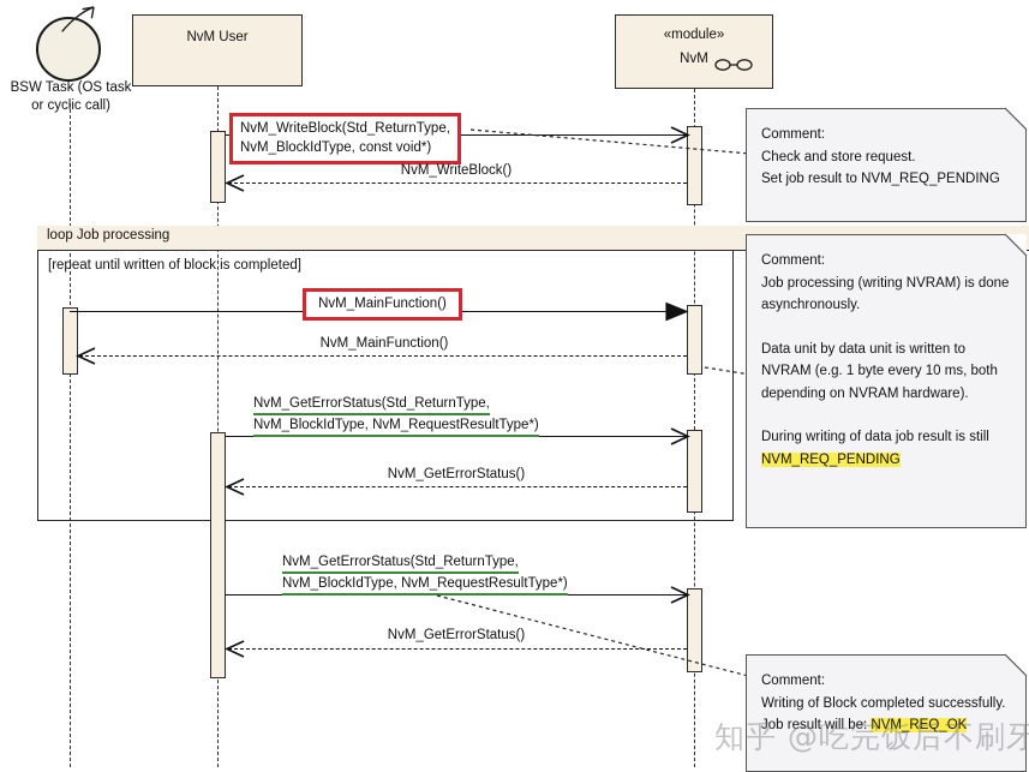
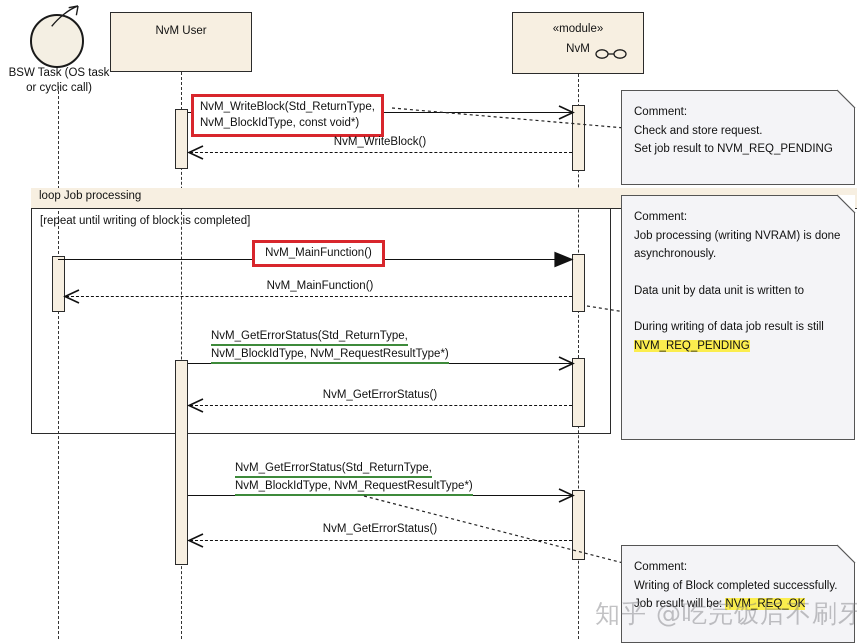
  BSW Task (OS task
  or cyclic call)
  NvM User
  «module»
  NvM
  loop Job processing
- [repeat until written of block is completed]
+ [repeat until writing of block is completed]
  NvM_WriteBlock(Std_ReturnType,
  NvM_BlockIdType, const void*)
  NvM_WriteBlock()
  NvM_MainFunction()
  NvM_MainFunction()
  NvM_GetErrorStatus(Std_ReturnType,
  NvM_BlockIdType, NvM_RequestResultType*)
  NvM_GetErrorStatus()
  NvM_GetErrorStatus(Std_ReturnType,
  NvM_BlockIdType, NvM_RequestResultType*)
  NvM_GetErrorStatus()
  Comment:
  Check and store request.
  Set job result to NVM_REQ_PENDING
  Comment:
  Job processing (writing NVRAM) is done
  asynchronously.
  Data unit by data unit is written to
- NVRAM (e.g. 1 byte every 10 ms, both
- depending on NVRAM hardware).
  During writing of data job result is still
  NVM_REQ_PENDING
  Comment:
  Writing of Block completed successfully.
  Job result will be: NVM_REQ_OK
  知乎 @吃完饭后不刷牙
